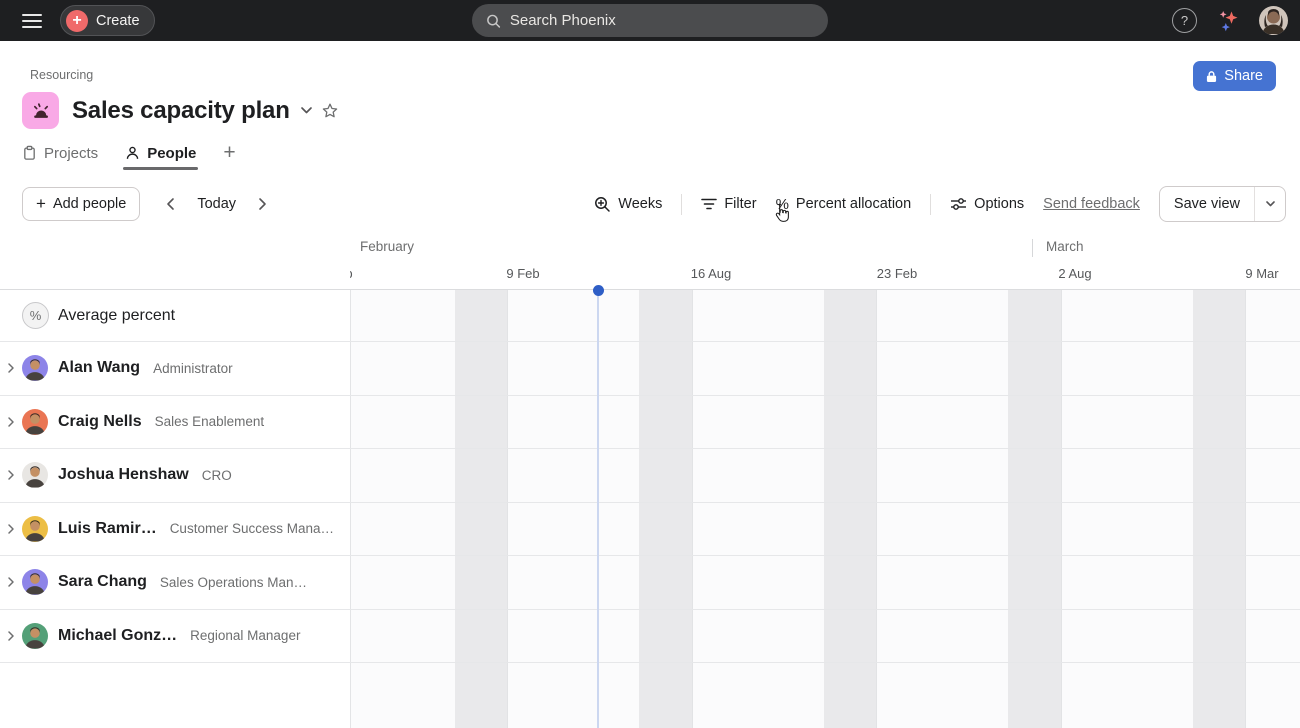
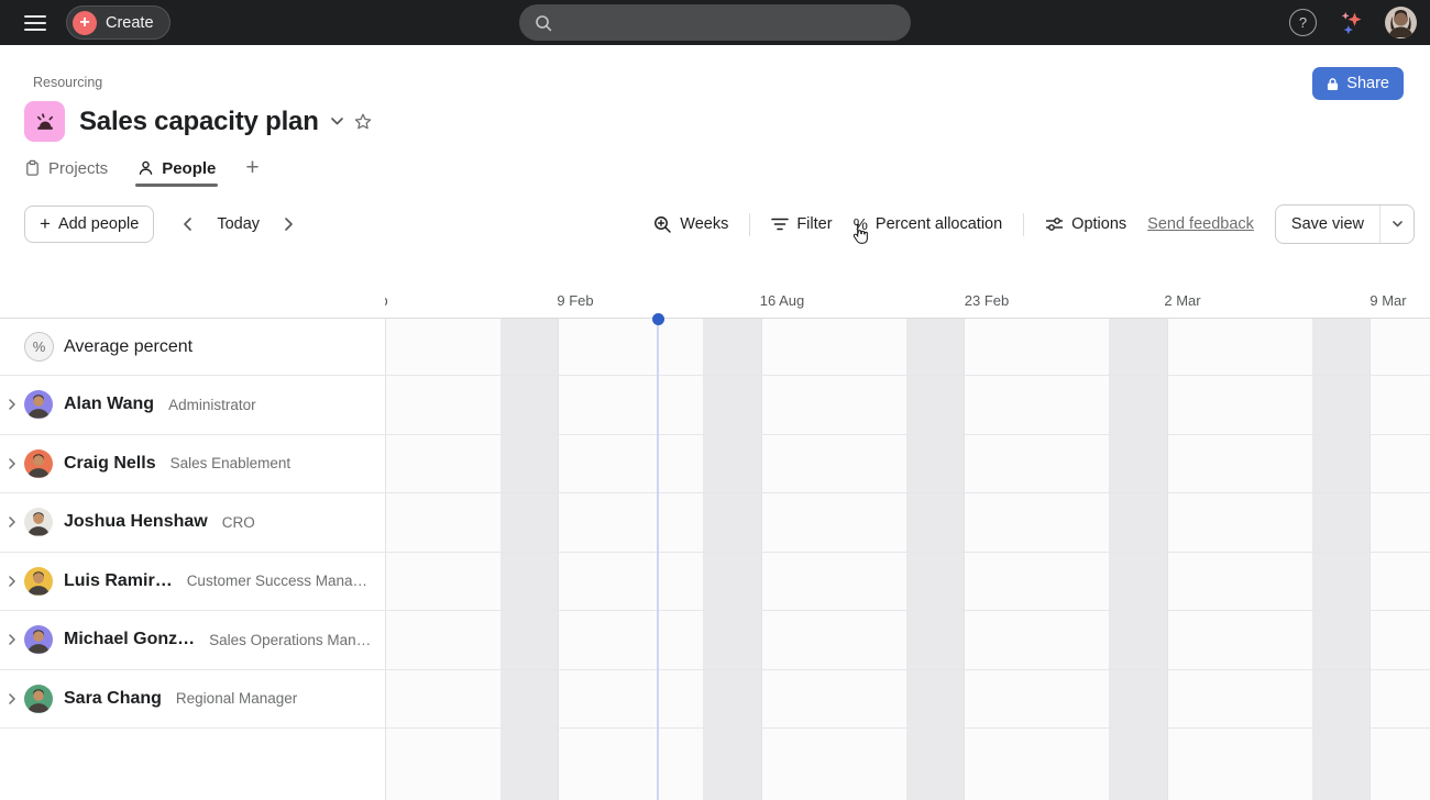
  +
  Create
- Search Phoenix
  ?
  Resourcing
  Sales capacity plan
  Share
  Projects
  People
  +
  +
  Add people
  Today
  Weeks
  Filter
  %
  Percent allocation
  Options
  Send feedback
  Save view
- February
- March
  9 Feb
  16 Aug
  23 Feb
- 2 Aug
+ 2 Mar
  9 Mar
  %
  Average percent
  Alan Wang
  Administrator
  Craig Nells
  Sales Enablement
  Joshua Henshaw
  CRO
  Luis Ramir…
  Customer Success Mana…
- Sara Chang
+ Michael Gonz…
  Sales Operations Man…
- Michael Gonz…
+ Sara Chang
  Regional Manager
